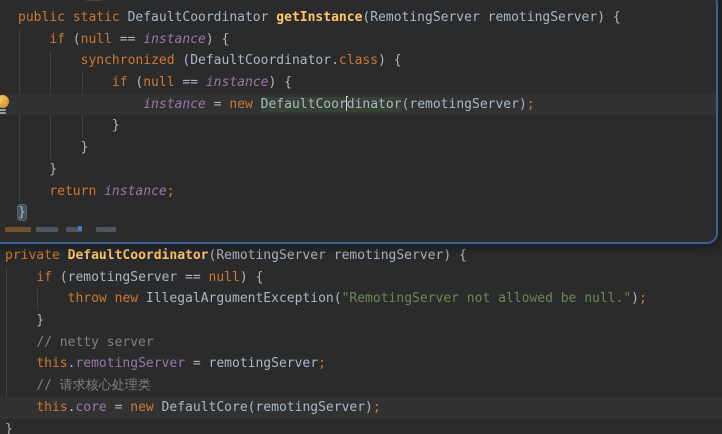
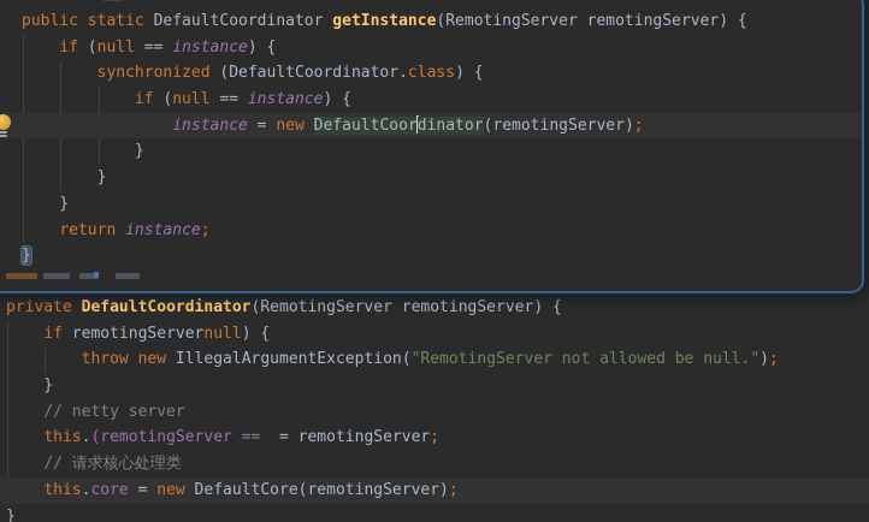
  public static DefaultCoordinator getInstance(RemotingServer remotingServer) {
  if (null == instance) {
  synchronized (DefaultCoordinator.class) {
  if (null == instance) {
  instance = new DefaultCoordinator(remotingServer);
  }
  }
  }
  return instance;
  }
  private DefaultCoordinator(RemotingServer remotingServer) {
- if (remotingServer == null) {
+ if remotingServernull) {
  throw new IllegalArgumentException("RemotingServer not allowed be null.");
  }
  // netty server
- this.remotingServer = remotingServer;
+ this.(remotingServer == = remotingServer;
  // 请求核心处理类
  this.core = new DefaultCore(remotingServer);
  }
